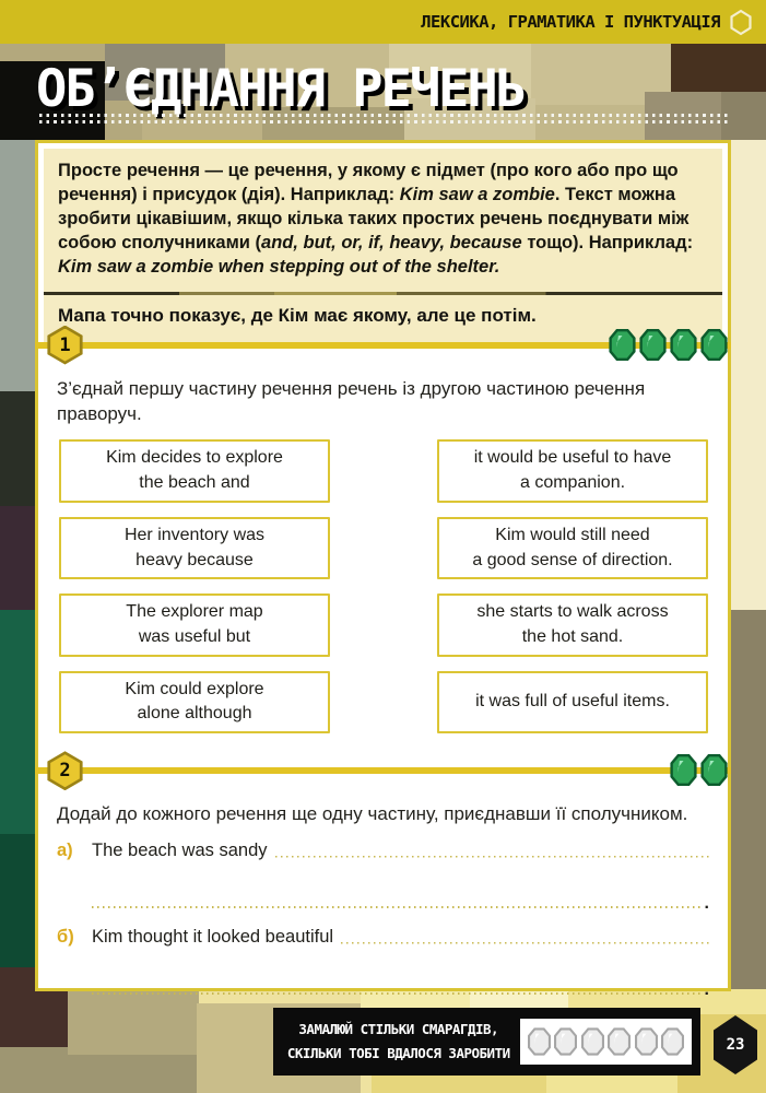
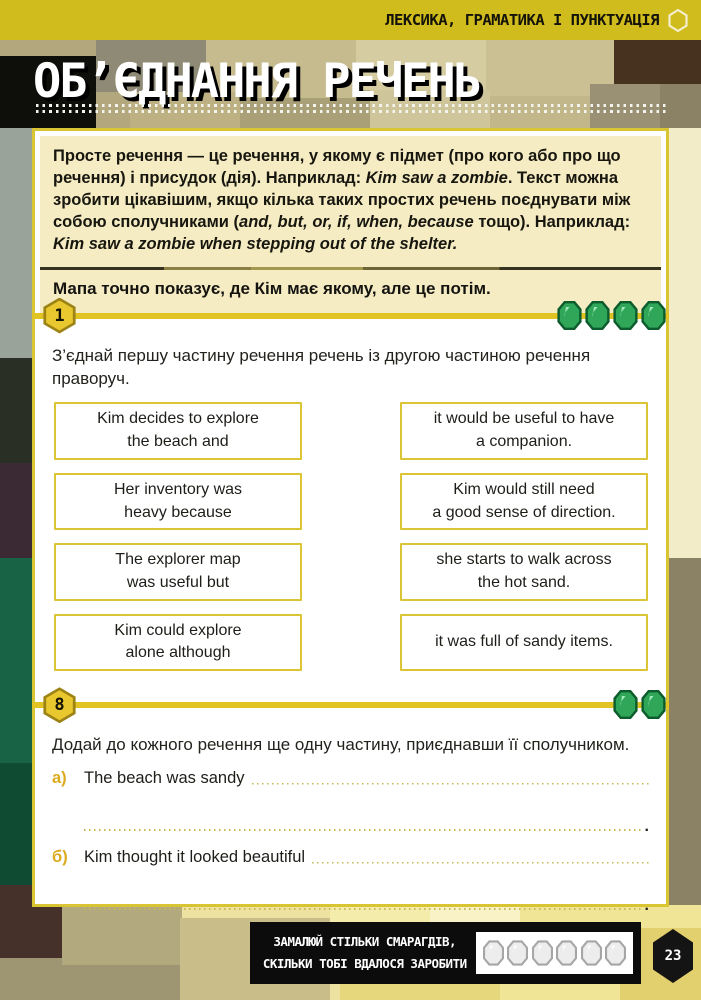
  ЛЕКСИКА, ГРАМАТИКА І ПУНКТУАЦІЯ
  ОБ’ЄДНАННЯ РЕЧЕНЬ
- Просте речення — це речення, у якому є підмет (про кого або про що речення) і присудок (дія). Наприклад: Kim saw a zombie. Текст можна зробити цікавішим, якщо кілька таких простих речень поєднувати між собою сполучниками (and, but, or, if, heavy, because тощо). Наприклад: Kim saw a zombie when stepping out of the shelter.
+ Просте речення — це речення, у якому є підмет (про кого або про що речення) і присудок (дія). Наприклад: Kim saw a zombie. Текст можна зробити цікавішим, якщо кілька таких простих речень поєднувати між собою сполучниками (and, but, or, if, when, because тощо). Наприклад: Kim saw a zombie when stepping out of the shelter.
  Мапа точно показує, де Кім має якому, але це потім.
  1
  З’єднай першу частину речення речень із другою частиною речення праворуч.
  Kim decides to explore
  the beach and
  it would be useful to have
  a companion.
  Her inventory was
  heavy because
  Kim would still need
  a good sense of direction.
  The explorer map
  was useful but
  she starts to walk across
  the hot sand.
  Kim could explore
  alone although
- it was full of useful items.
+ it was full of sandy items.
- 2
+ 8
  Додай до кожного речення ще одну частину, приєднавши її сполучником.
  а)
  The beach was sandy
  .
  б)
  Kim thought it looked beautiful
  .
  ЗАМАЛЮЙ СТІЛЬКИ СМАРАГДІВ,
  СКІЛЬКИ ТОБІ ВДАЛОСЯ ЗАРОБИТИ
  23
